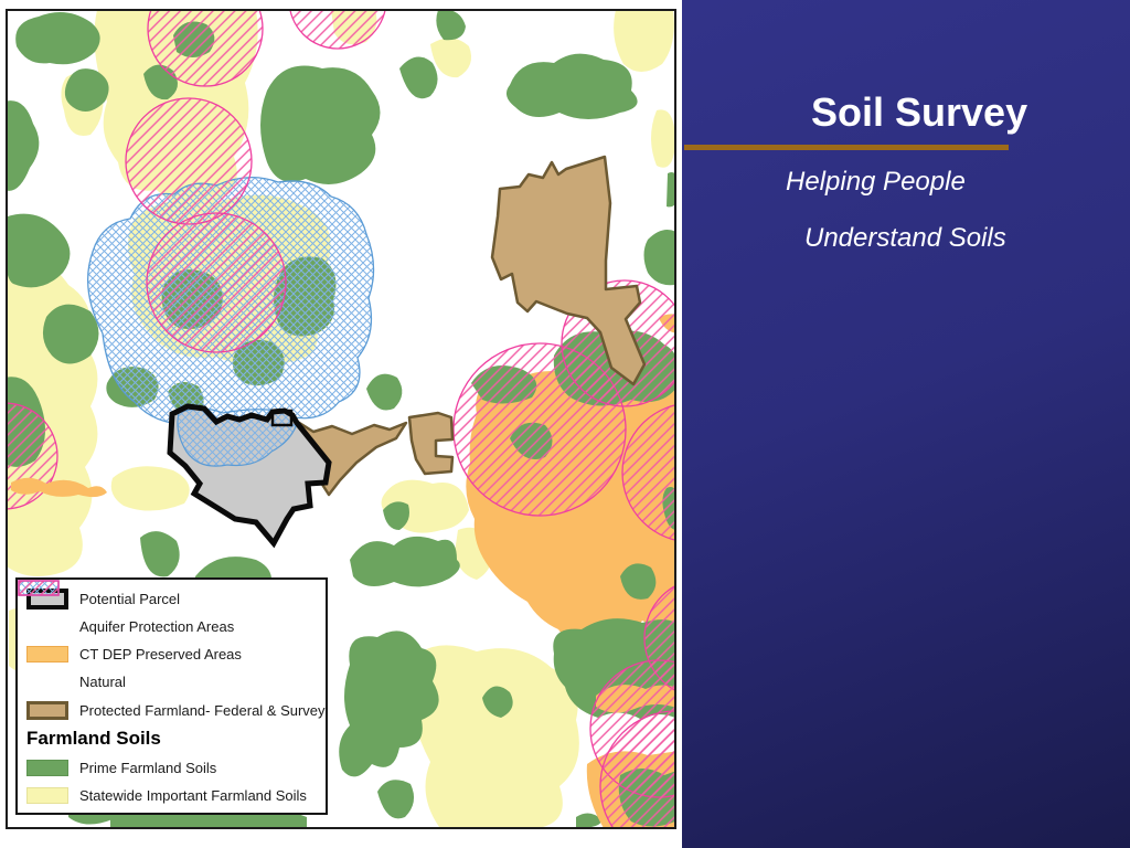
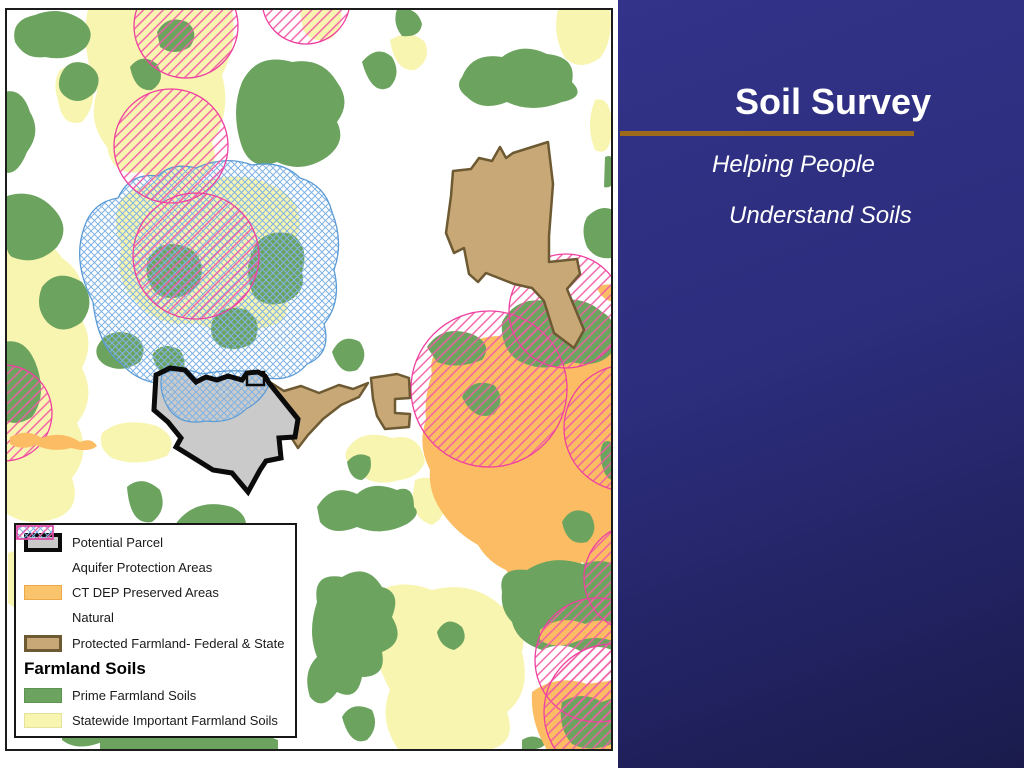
  Potential Parcel
  Aquifer Protection Areas
  CT DEP Preserved Areas
  Natural
- Protected Farmland- Federal & Survey
+ Protected Farmland- Federal & State
  Farmland Soils
  Prime Farmland Soils
  Statewide Important Farmland Soils
  Soil Survey
  Helping People
  Understand Soils
